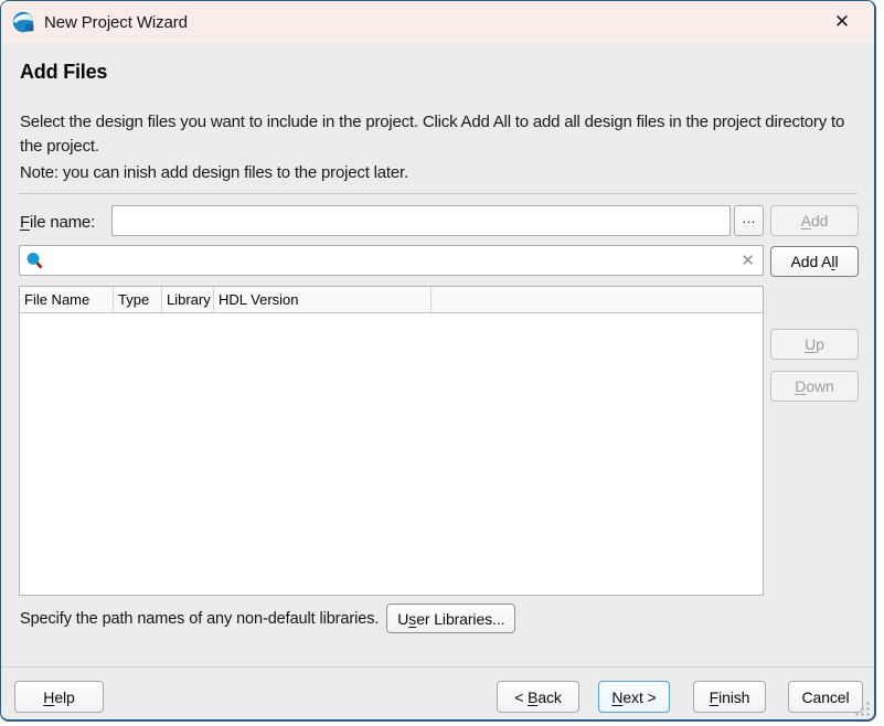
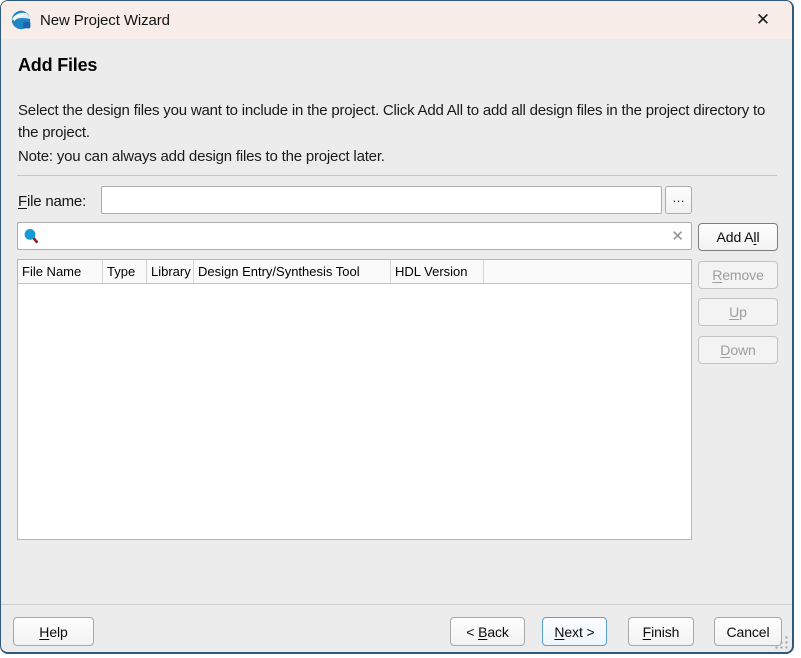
  New Project Wizard
  ✕
  Add Files
  Select the design files you want to include in the project. Click Add All to add all design files in the project directory to the project.
- Note: you can inish add design files to the project later.
+ Note: you can always add design files to the project later.
  File name:
  …
  ✕
  File Name
  Type
  Library
+ Design Entry/Synthesis Tool
  HDL Version
- Add
  Add All
+ Remove
  Up
  Down
- Specify the path names of any non-default libraries.
- User Libraries...
  Help
  < Back
  Next >
  Finish
  Cancel
